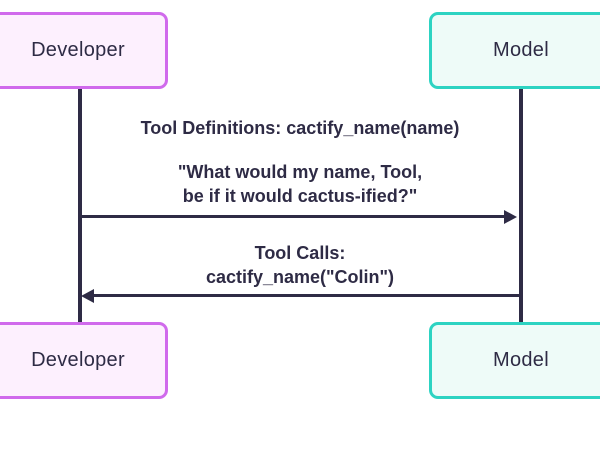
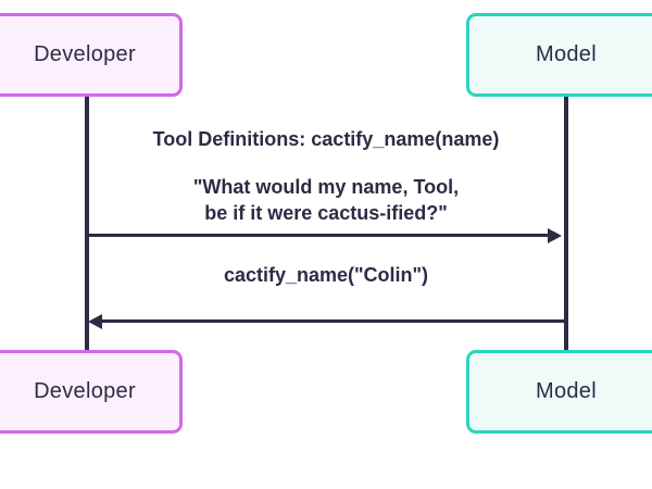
  Developer
  Model
  Tool Definitions: cactify_name(name)
  "What would my name, Tool,
- be if it would cactus-ified?"
+ be if it were cactus-ified?"
- Tool Calls:
  cactify_name("Colin")
  Developer
  Model
